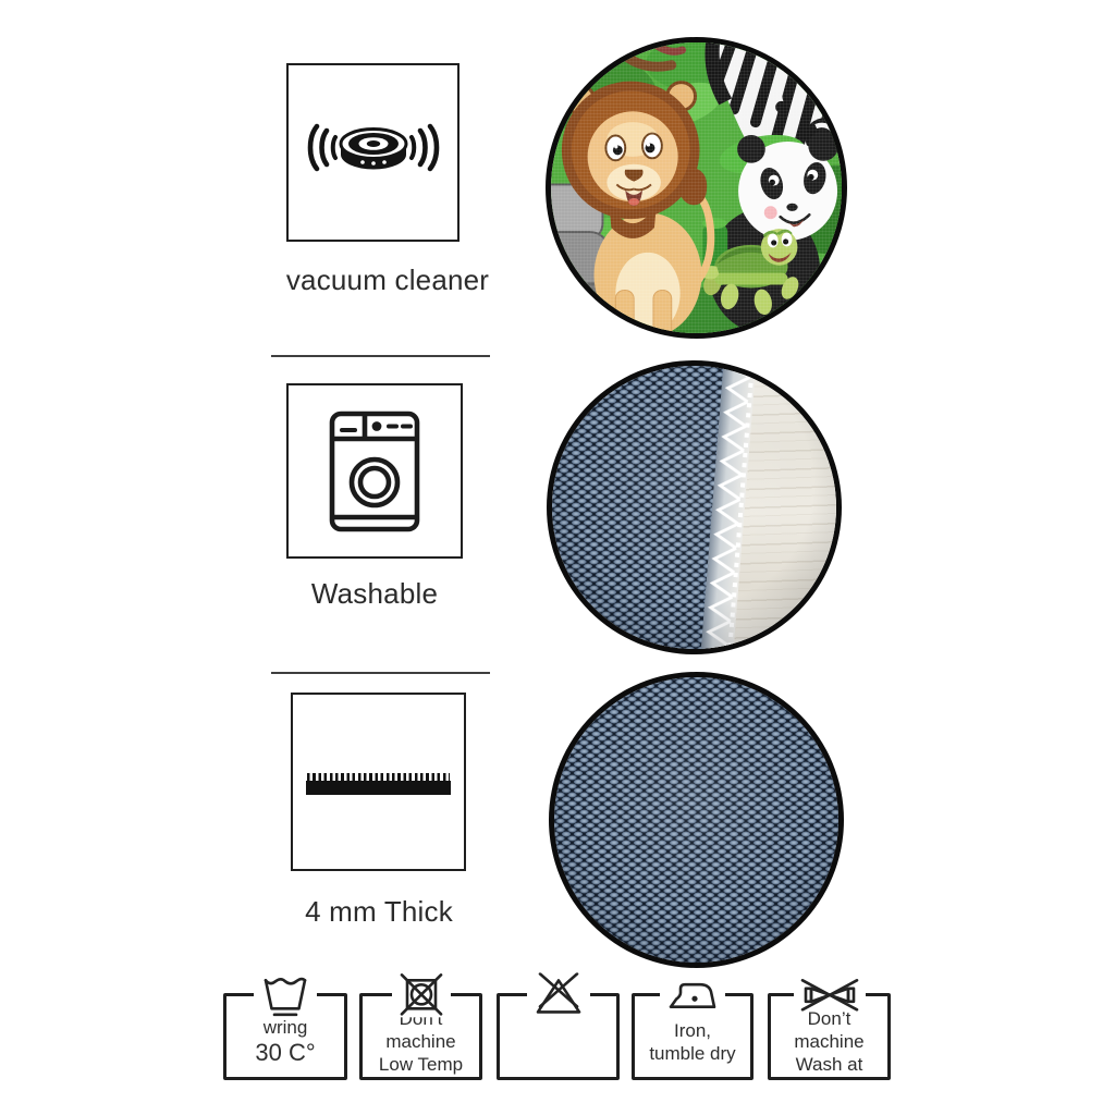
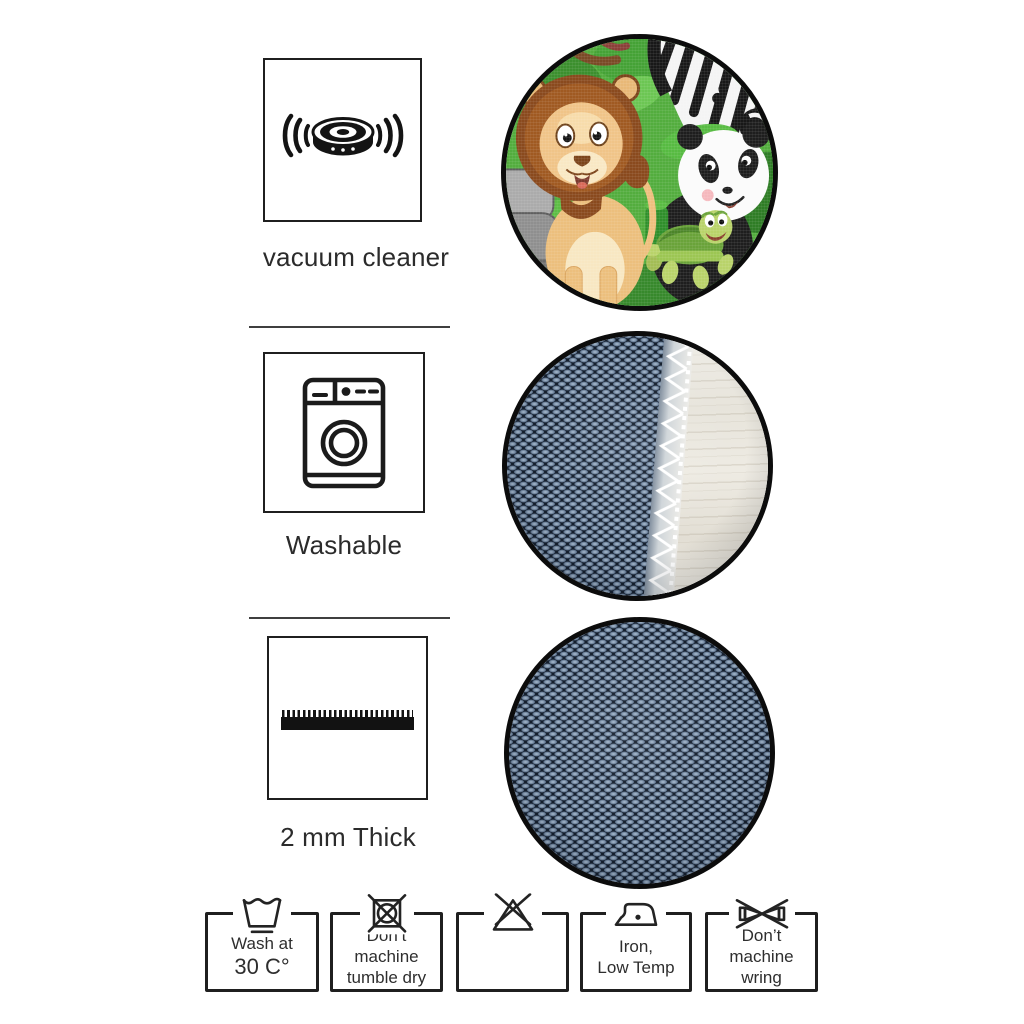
  vacuum cleaner
  Washable
- 4 mm Thick
+ 2 mm Thick
- wring
+ Wash at
  30 C°
  Don’t
  machine
- Low Temp
+ tumble dry
  Iron,
- tumble dry
+ Low Temp
  Don’t
  machine
- Wash at
+ wring
